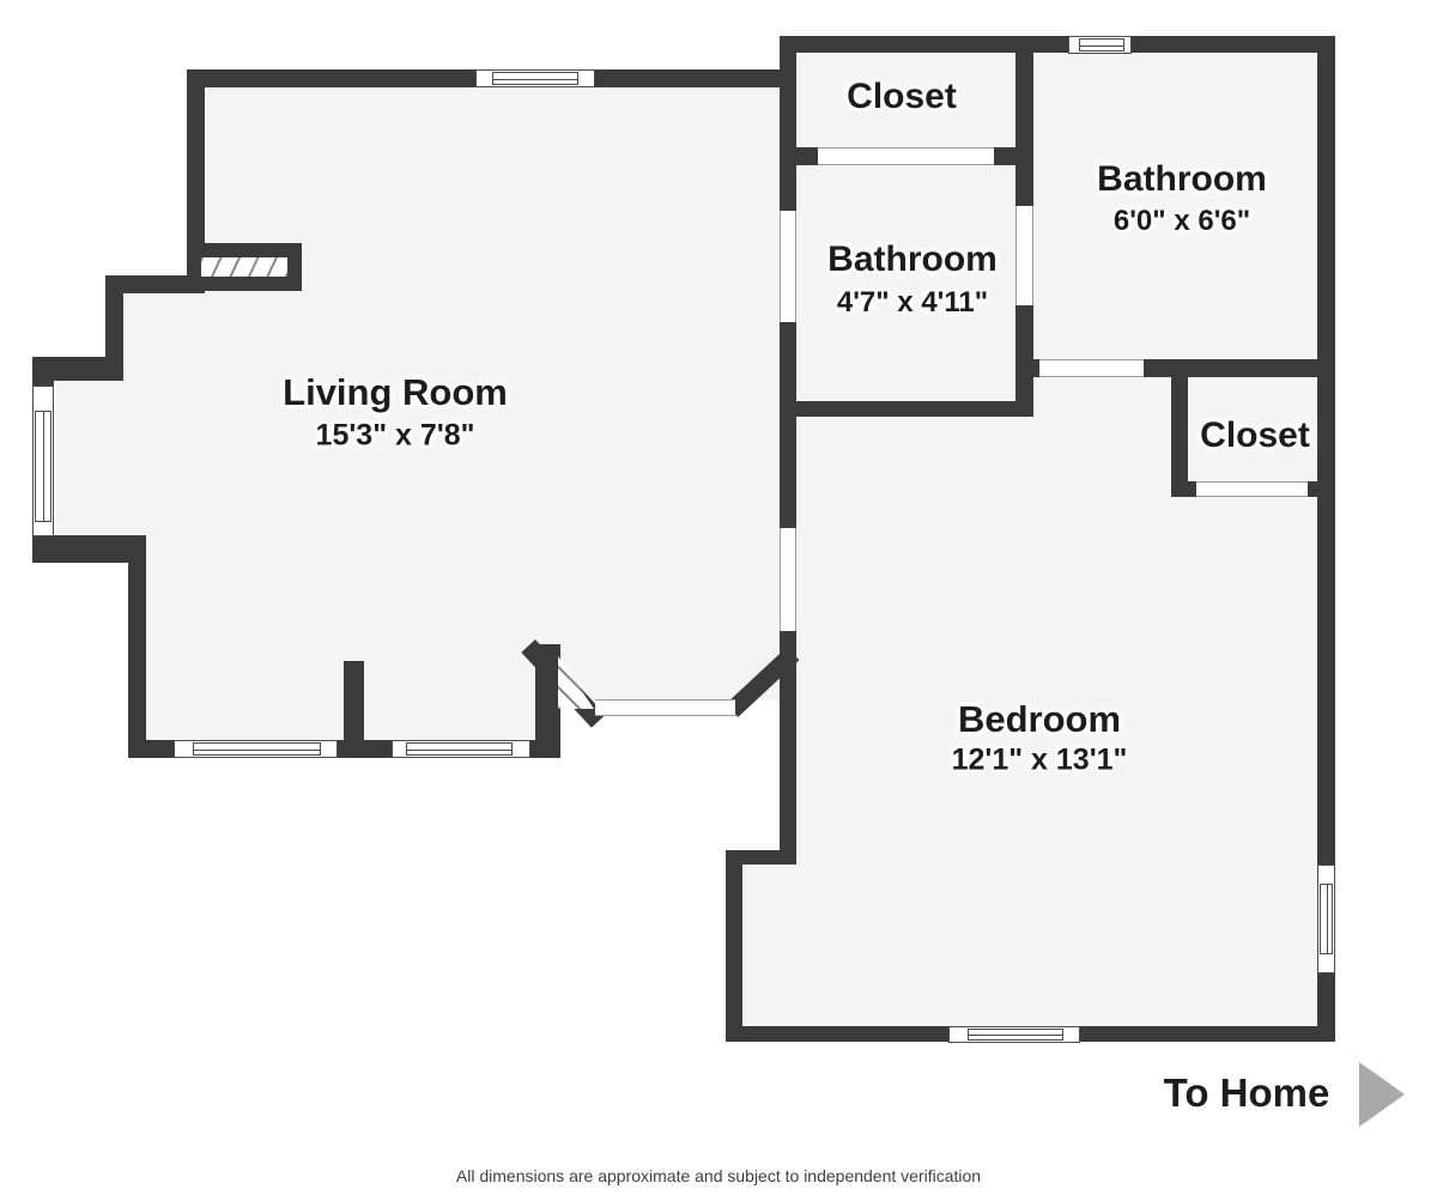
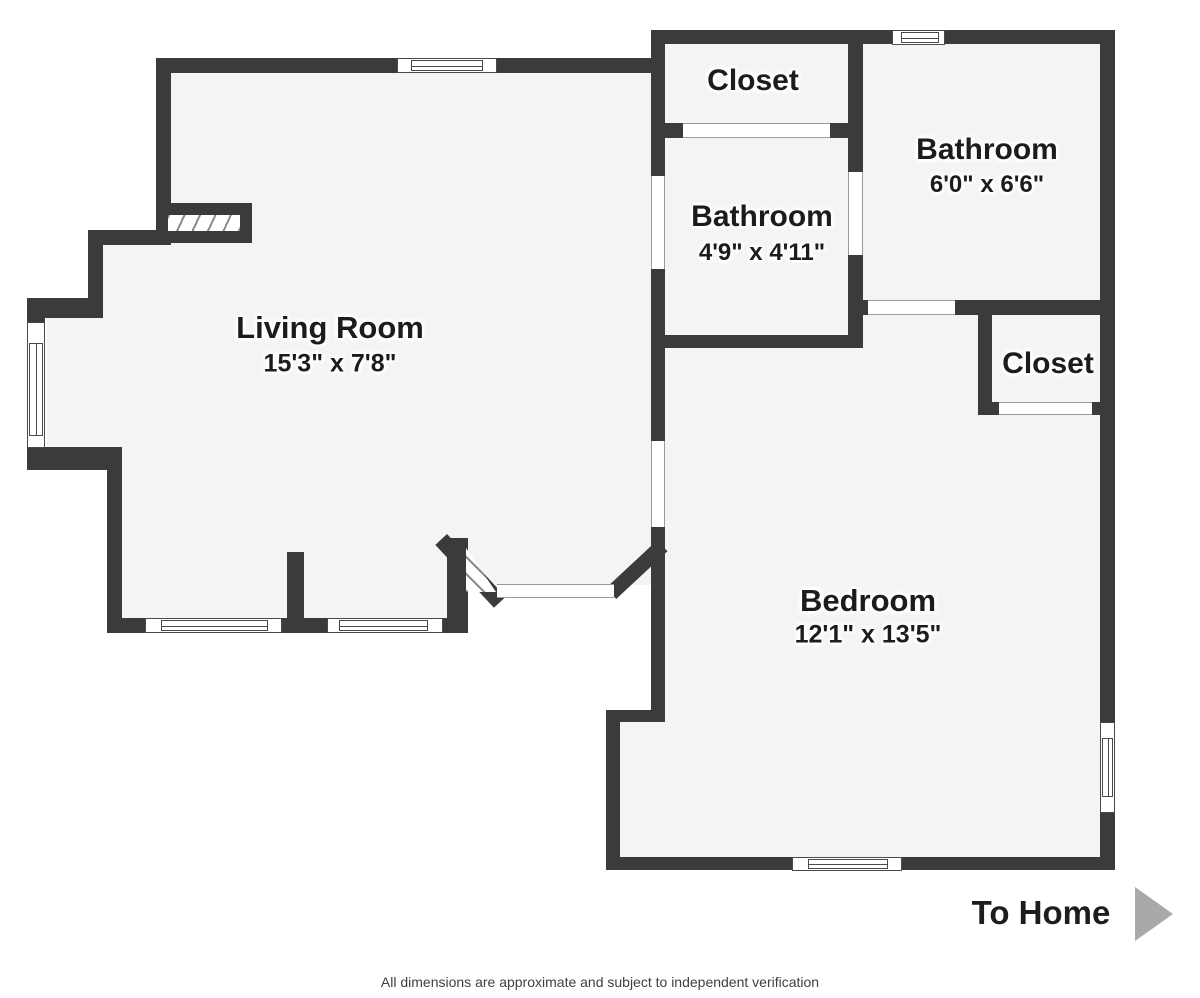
  Living Room
  15'3" x 7'8"
  Closet
  Bathroom
- 4'7" x 4'11"
+ 4'9" x 4'11"
  Bathroom
  6'0" x 6'6"
  Closet
  Bedroom
- 12'1" x 13'1"
+ 12'1" x 13'5"
  To Home
  All dimensions are approximate and subject to independent verification
